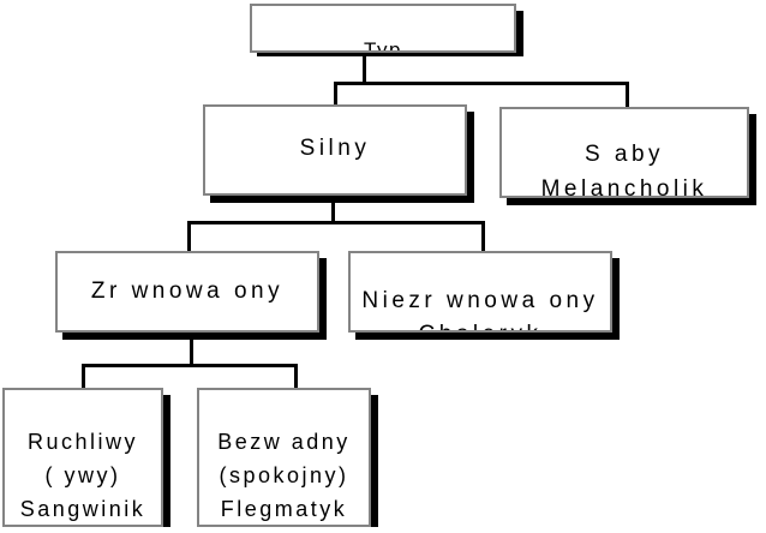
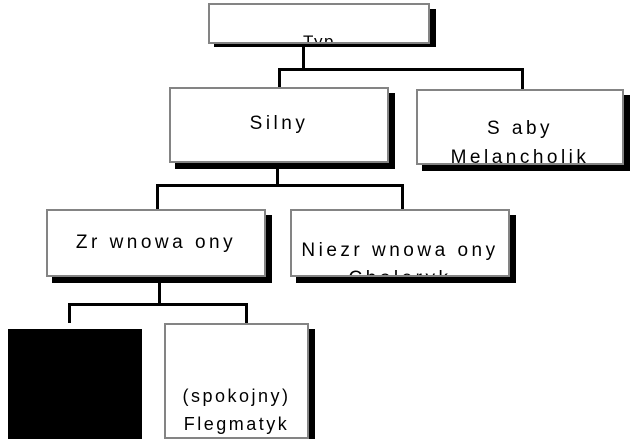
  Typ
  Silny
  S aby
  Melancholik
  Zr wnowa ony
  Niezr wnowa ony
- Ruchliwy
- ( ywy)
- Sangwinik
- Bezw adny
  (spokojny)
  Flegmatyk
